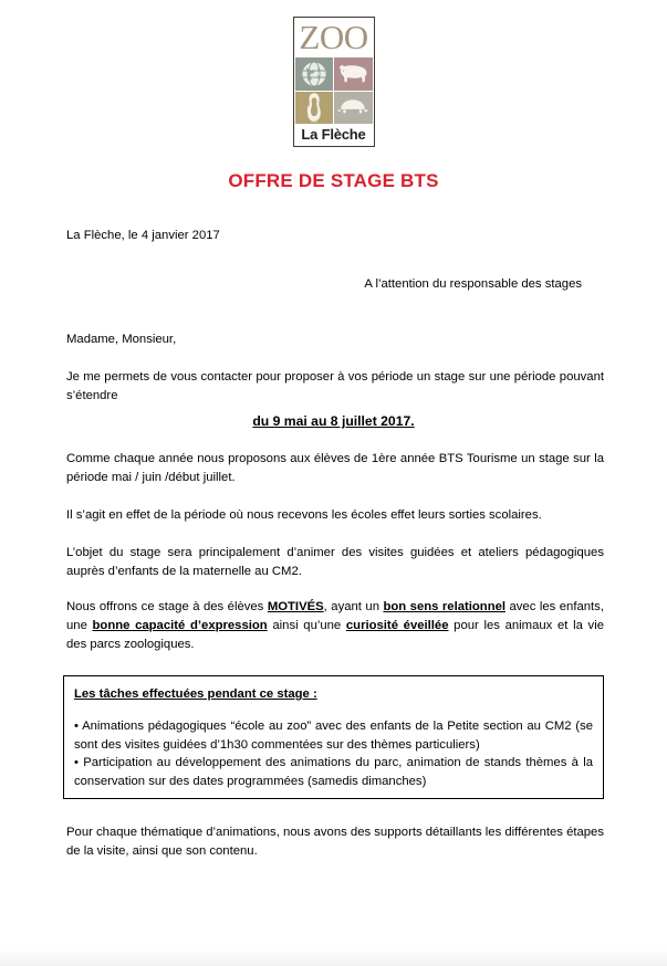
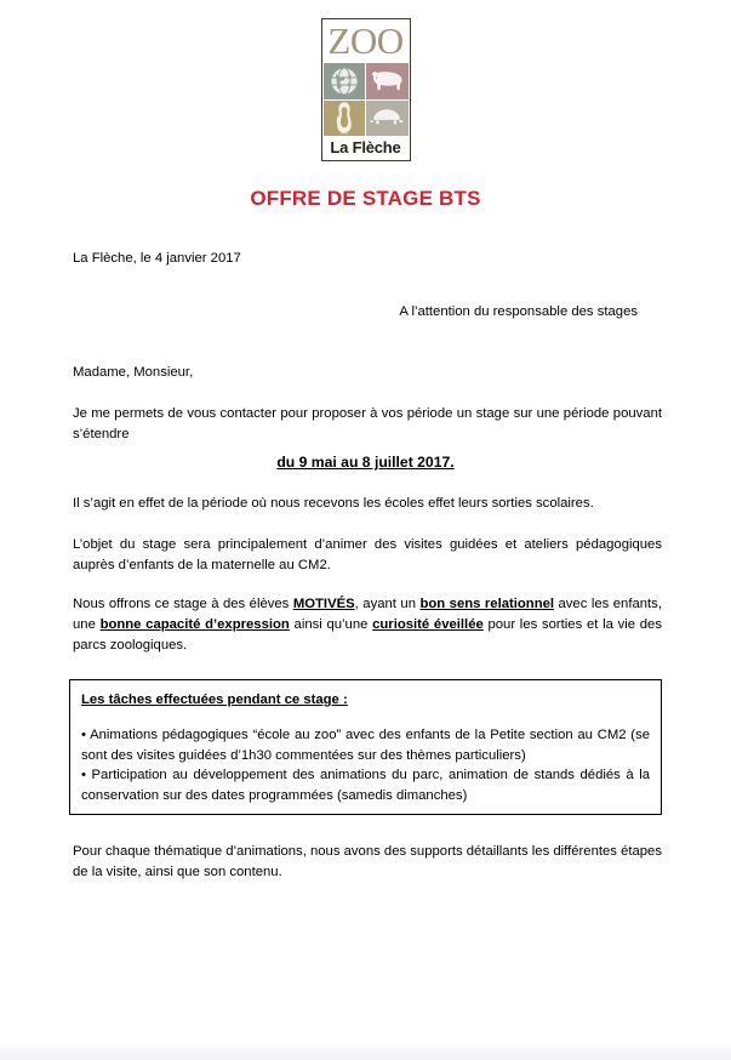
  ZOO
  La Flèche
  OFFRE DE STAGE BTS
  La Flèche, le 4 janvier 2017
  A l’attention du responsable des stages
  Madame, Monsieur,
  Je me permets de vous contacter pour proposer à vos période un stage sur une période pouvant s’étendre
  du 9 mai au 8 juillet 2017.
- Comme chaque année nous proposons aux élèves de 1ère année BTS Tourisme un stage sur la période mai / juin /début juillet.
  Il s’agit en effet de la période où nous recevons les écoles effet leurs sorties scolaires.
  L’objet du stage sera principalement d’animer des visites guidées et ateliers pédagogiques auprès d’enfants de la maternelle au CM2.
- Nous offrons ce stage à des élèves MOTIVÉS, ayant un bon sens relationnel avec les enfants, une bonne capacité d’expression ainsi qu’une curiosité éveillée pour les animaux et la vie des parcs zoologiques.
+ Nous offrons ce stage à des élèves MOTIVÉS, ayant un bon sens relationnel avec les enfants, une bonne capacité d’expression ainsi qu’une curiosité éveillée pour les sorties et la vie des parcs zoologiques.
  Les tâches effectuées pendant ce stage :
  • Animations pédagogiques “école au zoo” avec des enfants de la Petite section au CM2 (se sont des visites guidées d’1h30 commentées sur des thèmes particuliers)
- • Participation au développement des animations du parc, animation de stands thèmes à la conservation sur des dates programmées (samedis dimanches)
+ • Participation au développement des animations du parc, animation de stands dédiés à la conservation sur des dates programmées (samedis dimanches)
  Pour chaque thématique d’animations, nous avons des supports détaillants les différentes étapes de la visite, ainsi que son contenu.
